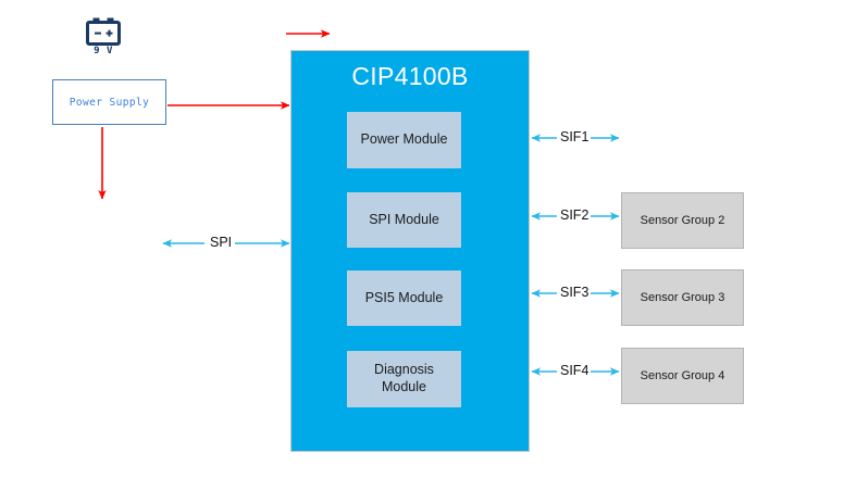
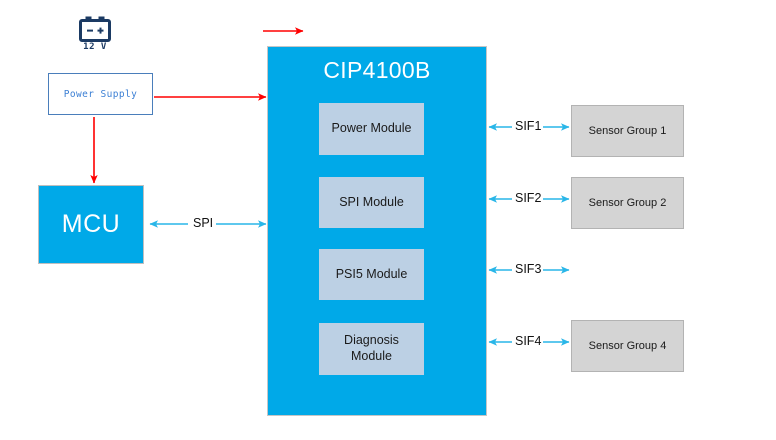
- 9 V
+ 12 V
  Power Supply
+ MCU
  CIP4100B
  Power Module
  SPI Module
  PSI5 Module
  Diagnosis
  Module
+ Sensor Group 1
  Sensor Group 2
- Sensor Group 3
  Sensor Group 4
  SPI
  SIF1
  SIF2
  SIF3
  SIF4
